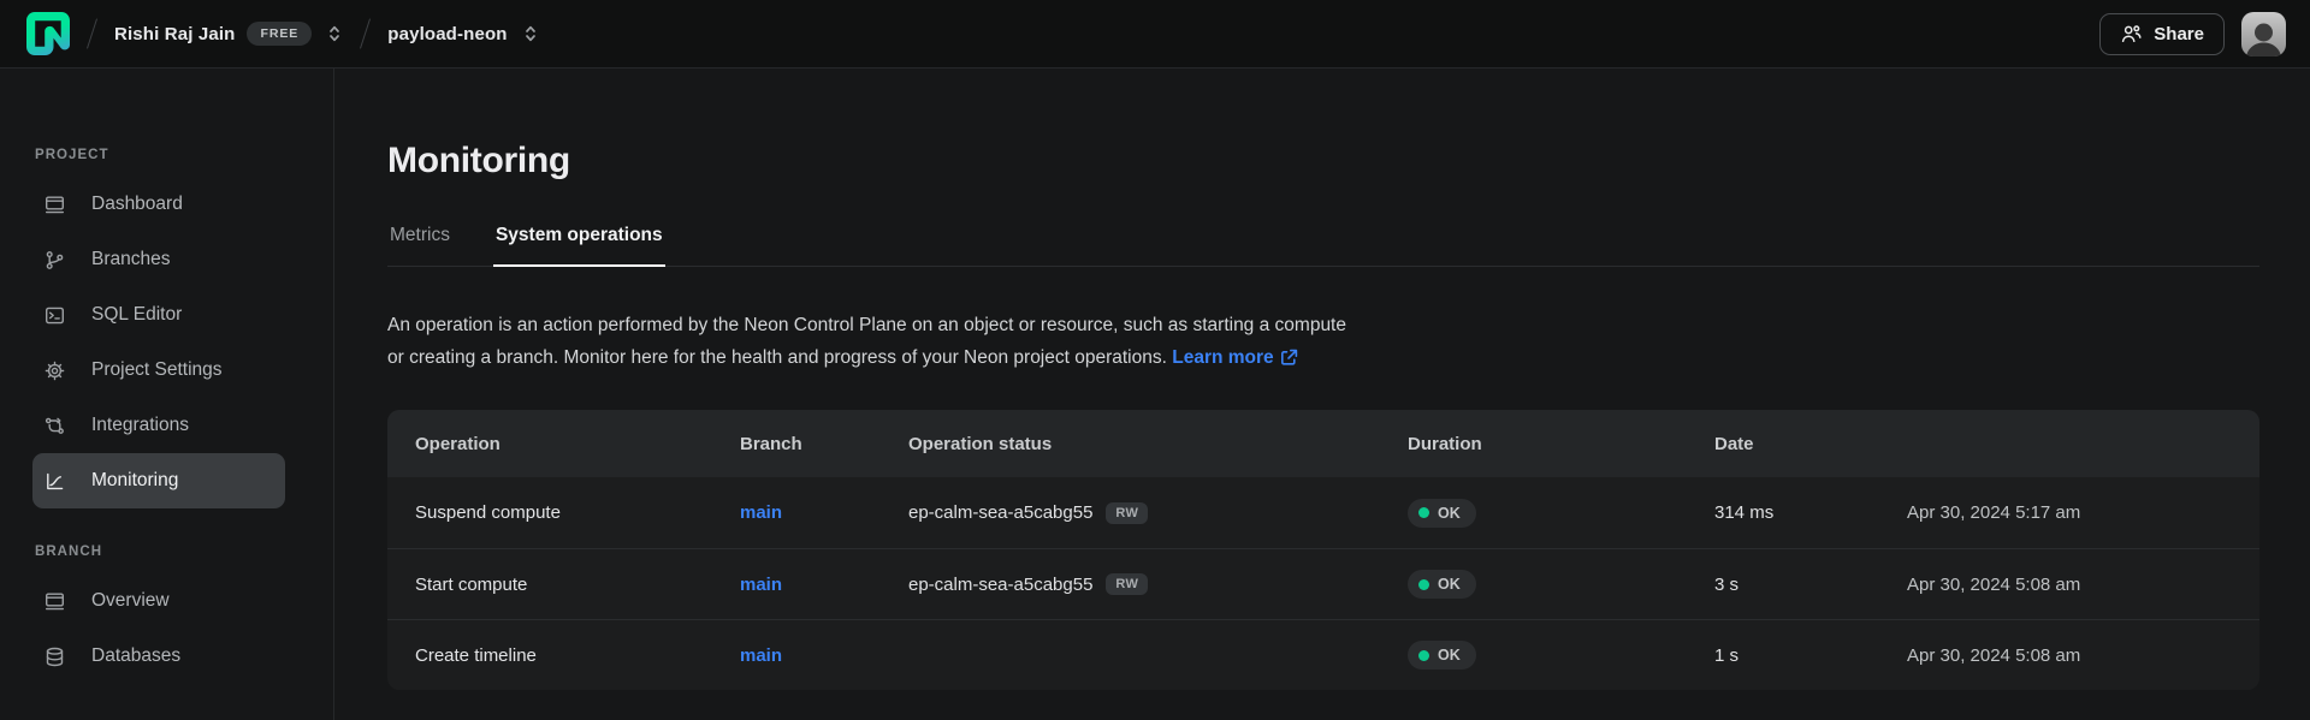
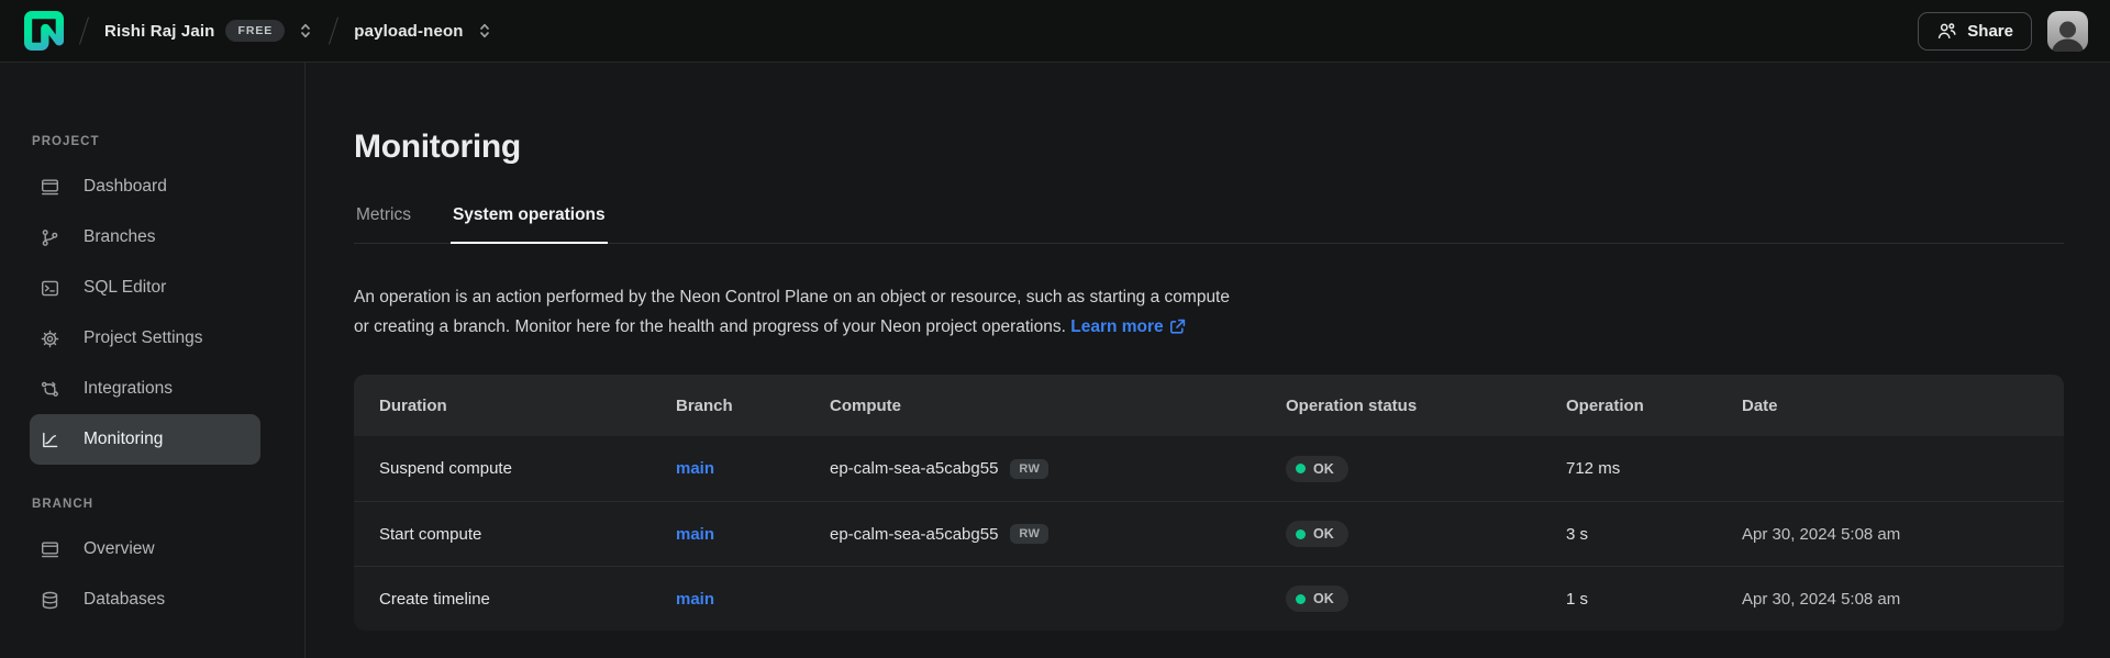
  Rishi Raj Jain
  FREE
  payload-neon
  Share
  PROJECT
  Dashboard
  Branches
  SQL Editor
  Project Settings
  Integrations
  Monitoring
  BRANCH
  Overview
  Databases
  Monitoring
  Metrics
  System operations
  An operation is an action performed by the Neon Control Plane on an object or resource, such as starting a compute
  or creating a branch. Monitor here for the health and progress of your Neon project operations.
  Learn more
- Operation
+ Duration
  Branch
+ Compute
  Operation status
- Duration
+ Operation
  Date
  Suspend compute
  main
  ep-calm-sea-a5cabg55
  RW
  OK
- 314 ms
+ 712 ms
- Apr 30, 2024 5:17 am
  Start compute
  main
  ep-calm-sea-a5cabg55
  RW
  OK
  3 s
  Apr 30, 2024 5:08 am
  Create timeline
  main
  OK
  1 s
  Apr 30, 2024 5:08 am
